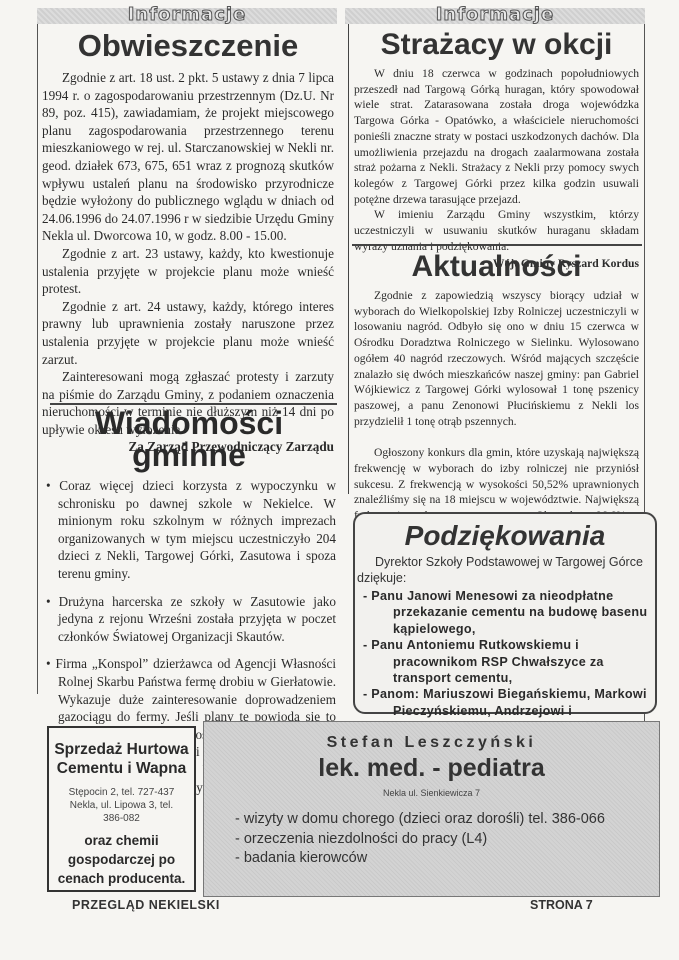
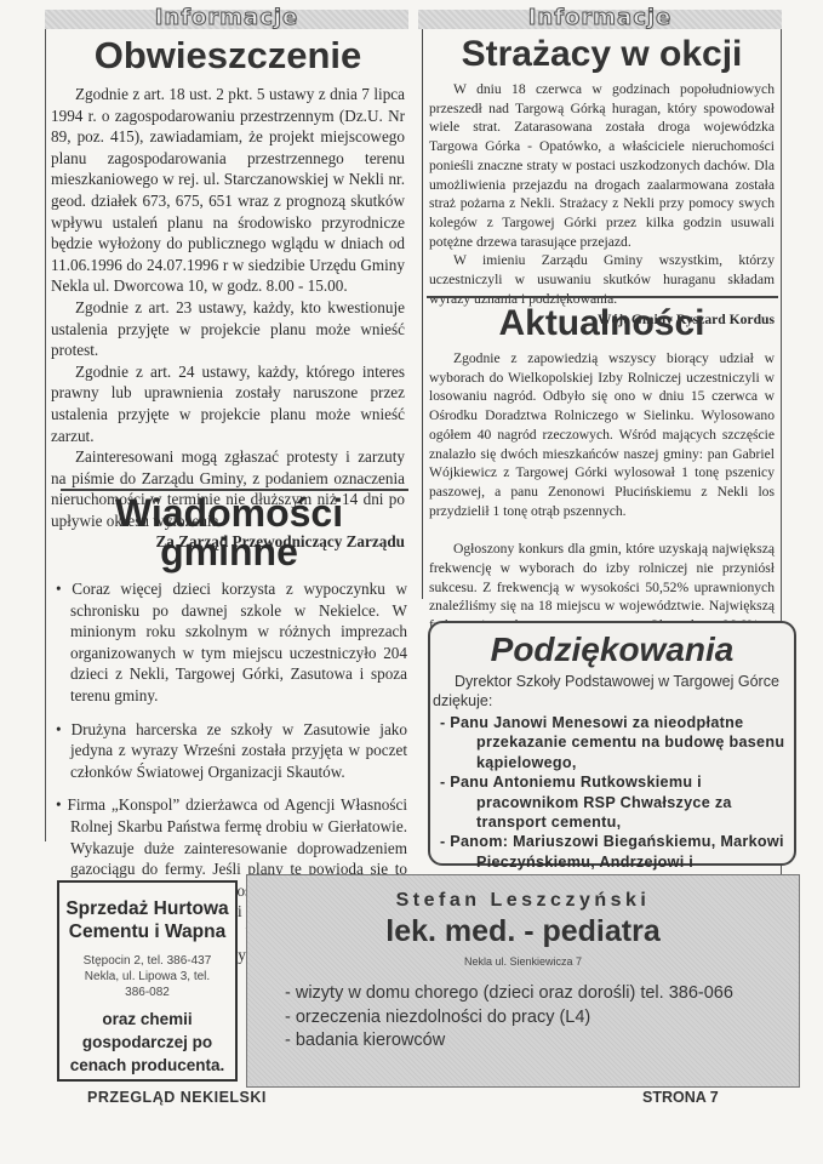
  Informacje
  Informacje
  Obwieszczenie
- Zgodnie z art. 18 ust. 2 pkt. 5 ustawy z dnia 7 lipca 1994 r. o zagospodarowaniu przestrzennym (Dz.U. Nr 89, poz. 415), zawiadamiam, że projekt miejscowego planu zagospodarowania przestrzennego terenu mieszkaniowego w rej. ul. Starczanowskiej w Nekli nr. geod. działek 673, 675, 651 wraz z prognozą skutków wpływu ustaleń planu na środowisko przyrodnicze będzie wyłożony do publicznego wglądu w dniach od 24.06.1996 do 24.07.1996 r w siedzibie Urzędu Gminy Nekla ul. Dworcowa 10, w godz. 8.00 - 15.00.
+ Zgodnie z art. 18 ust. 2 pkt. 5 ustawy z dnia 7 lipca 1994 r. o zagospodarowaniu przestrzennym (Dz.U. Nr 89, poz. 415), zawiadamiam, że projekt miejscowego planu zagospodarowania przestrzennego terenu mieszkaniowego w rej. ul. Starczanowskiej w Nekli nr. geod. działek 673, 675, 651 wraz z prognozą skutków wpływu ustaleń planu na środowisko przyrodnicze będzie wyłożony do publicznego wglądu w dniach od 11.06.1996 do 24.07.1996 r w siedzibie Urzędu Gminy Nekla ul. Dworcowa 10, w godz. 8.00 - 15.00.
  Zgodnie z art. 23 ustawy, każdy, kto kwestionuje ustalenia przyjęte w projekcie planu może wnieść protest.
  Zgodnie z art. 24 ustawy, każdy, którego interes prawny lub uprawnienia zostały naruszone przez ustalenia przyjęte w projekcie planu może wnieść zarzut.
  Zainteresowani mogą zgłaszać protesty i zarzuty na piśmie do Zarządu Gminy, z podaniem oznaczenia nieruchomości w terminie nie dłuższym niż 14 dni po upływie okresu wyłożenia.
  Za Zarząd Przewodniczący Zarządu
  Wiadomości gminne
  • Coraz więcej dzieci korzysta z wypoczynku w schronisku po dawnej szkole w Nekielce. W minionym roku szkolnym w różnych imprezach organizowanych w tym miejscu uczestniczyło 204 dzieci z Nekli, Targowej Górki, Zasutowa i spoza terenu gminy.
- • Drużyna harcerska ze szkoły w Zasutowie jako jedyna z rejonu Wrześni została przyjęta w poczet członków Światowej Organizacji Skautów.
+ • Drużyna harcerska ze szkoły w Zasutowie jako jedyna z wyrazy Wrześni została przyjęta w poczet członków Światowej Organizacji Skautów.
  Strażacy w okcji
  W dniu 18 czerwca w godzinach popołudniowych przeszedł nad Targową Górką huragan, który spowodował wiele strat. Zatarasowana została droga wojewódzka Targowa Górka - Opatówko, a właściciele nieruchomości ponieśli znaczne straty w postaci uszkodzonych dachów. Dla umożliwienia przejazdu na drogach zaalarmowana została straż pożarna z Nekli. Strażacy z Nekli przy pomocy swych kolegów z Targowej Górki przez kilka godzin usuwali potężne drzewa tarasujące przejazd.
  W imieniu Zarządu Gminy wszystkim, którzy uczestniczyli w usuwaniu skutków huraganu składam wyrazy uznania i podziękowania.
  Wójt Gminy Ryszard Kordus
  Aktualności
  Zgodnie z zapowiedzią wszyscy biorący udział w wyborach do Wielkopolskiej Izby Rolniczej uczestniczyli w losowaniu nagród. Odbyło się ono w dniu 15 czerwca w Ośrodku Doradztwa Rolniczego w Sielinku. Wylosowano ogółem 40 nagród rzeczowych. Wśród mających szczęście znalazło się dwóch mieszkańców naszej gminy: pan Gabriel Wójkiewicz z Targowej Górki wylosował 1 tonę pszenicy paszowej, a panu Zenonowi Płucińskiemu z Nekli los przydzielił 1 tonę otrąb pszennych.
  Podziękowania
  Dyrektor Szkoły Podstawowej w Targowej Górce dziękuje:
  - Panu Janowi Menesowi za nieodpłatne przekazanie cementu na budowę basenu kąpielowego,
  - Panu Antoniemu Rutkowskiemu i pracownikom RSP Chwałszyce za transport cementu,
  Sprzedaż Hurtowa
  Cementu i Wapna
- Stępocin 2, tel. 727-437
+ Stępocin 2, tel. 386-437
  Nekla, ul. Lipowa 3, tel.
  386-082
  oraz chemii
  gospodarczej po
  cenach producenta.
  Stefan Leszczyński
  lek. med. - pediatra
  Nekla ul. Sienkiewicza 7
  - wizyty w domu chorego (dzieci oraz dorośli) tel. 386-066
  - orzeczenia niezdolności do pracy (L4)
  - badania kierowców
  PRZEGLĄD NEKIELSKI
  STRONA 7
